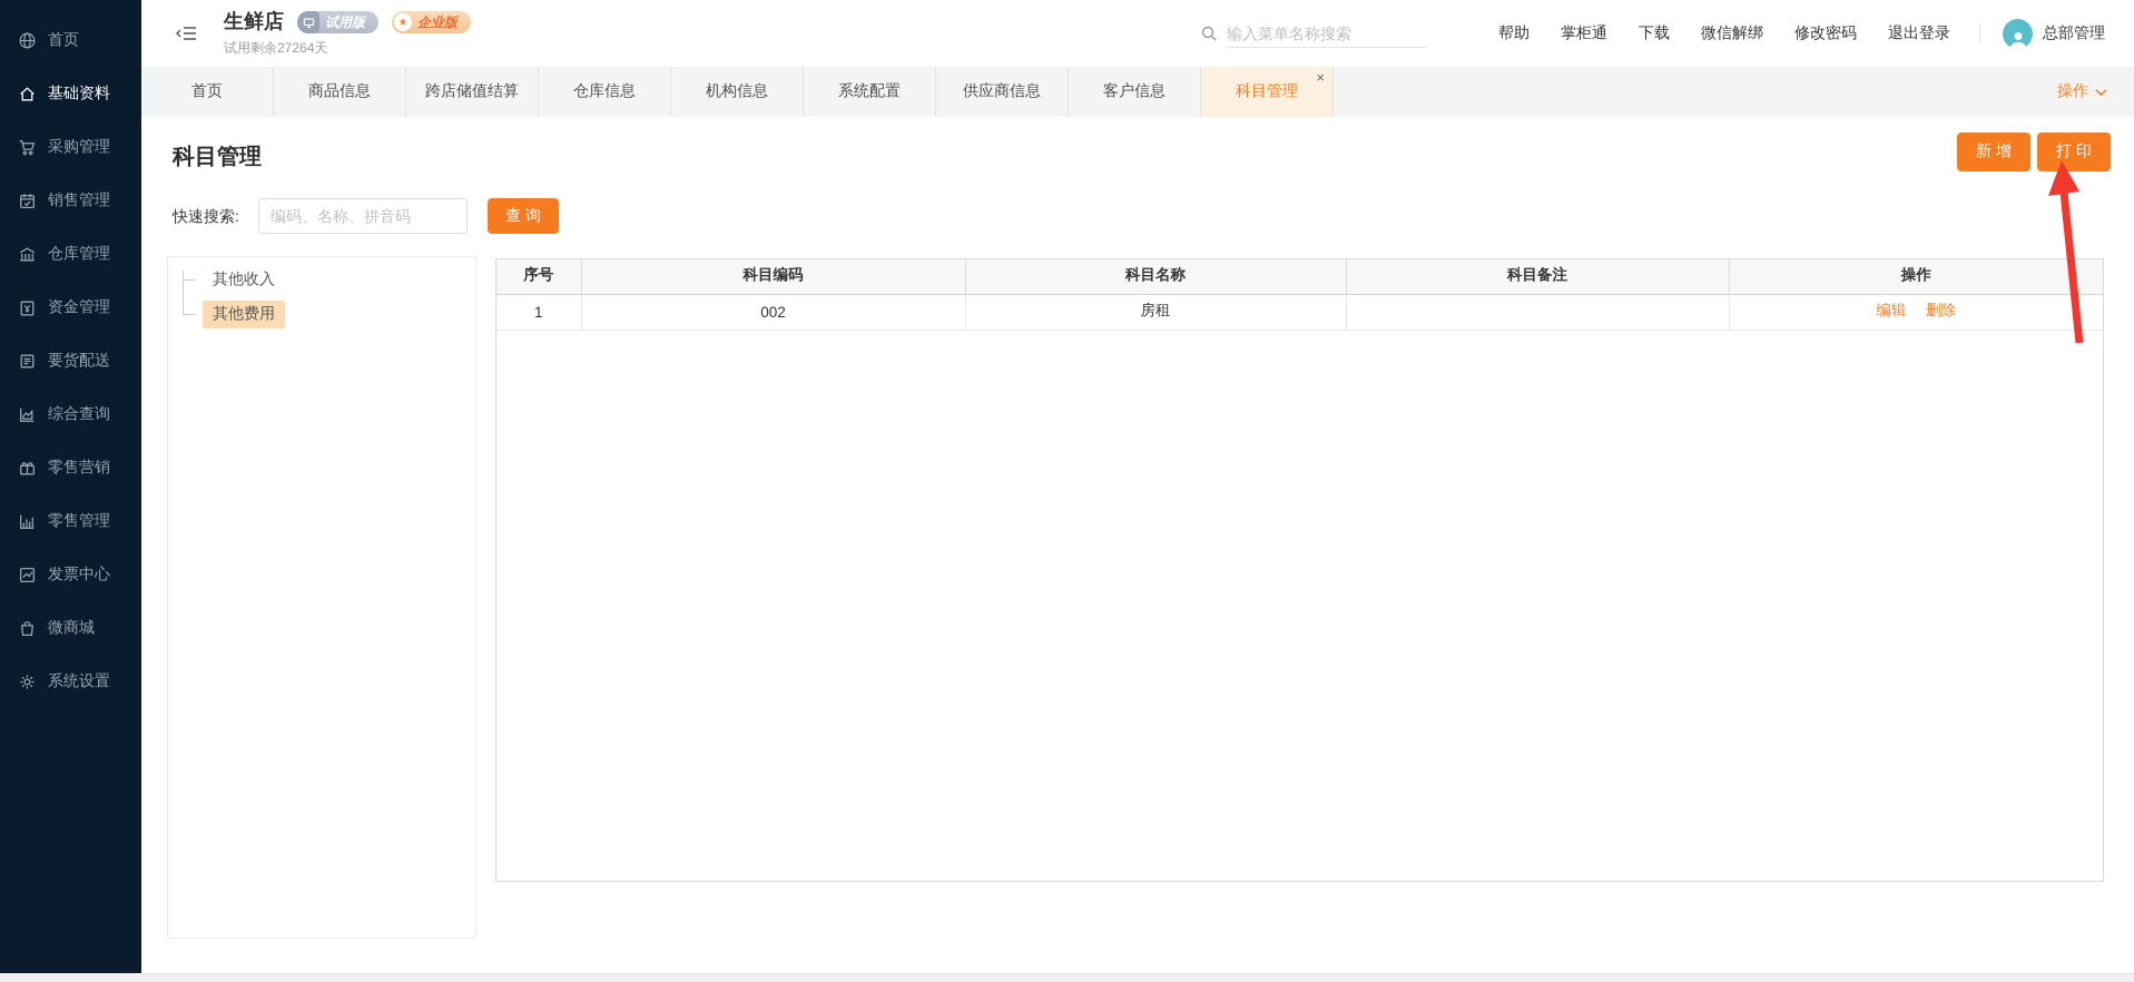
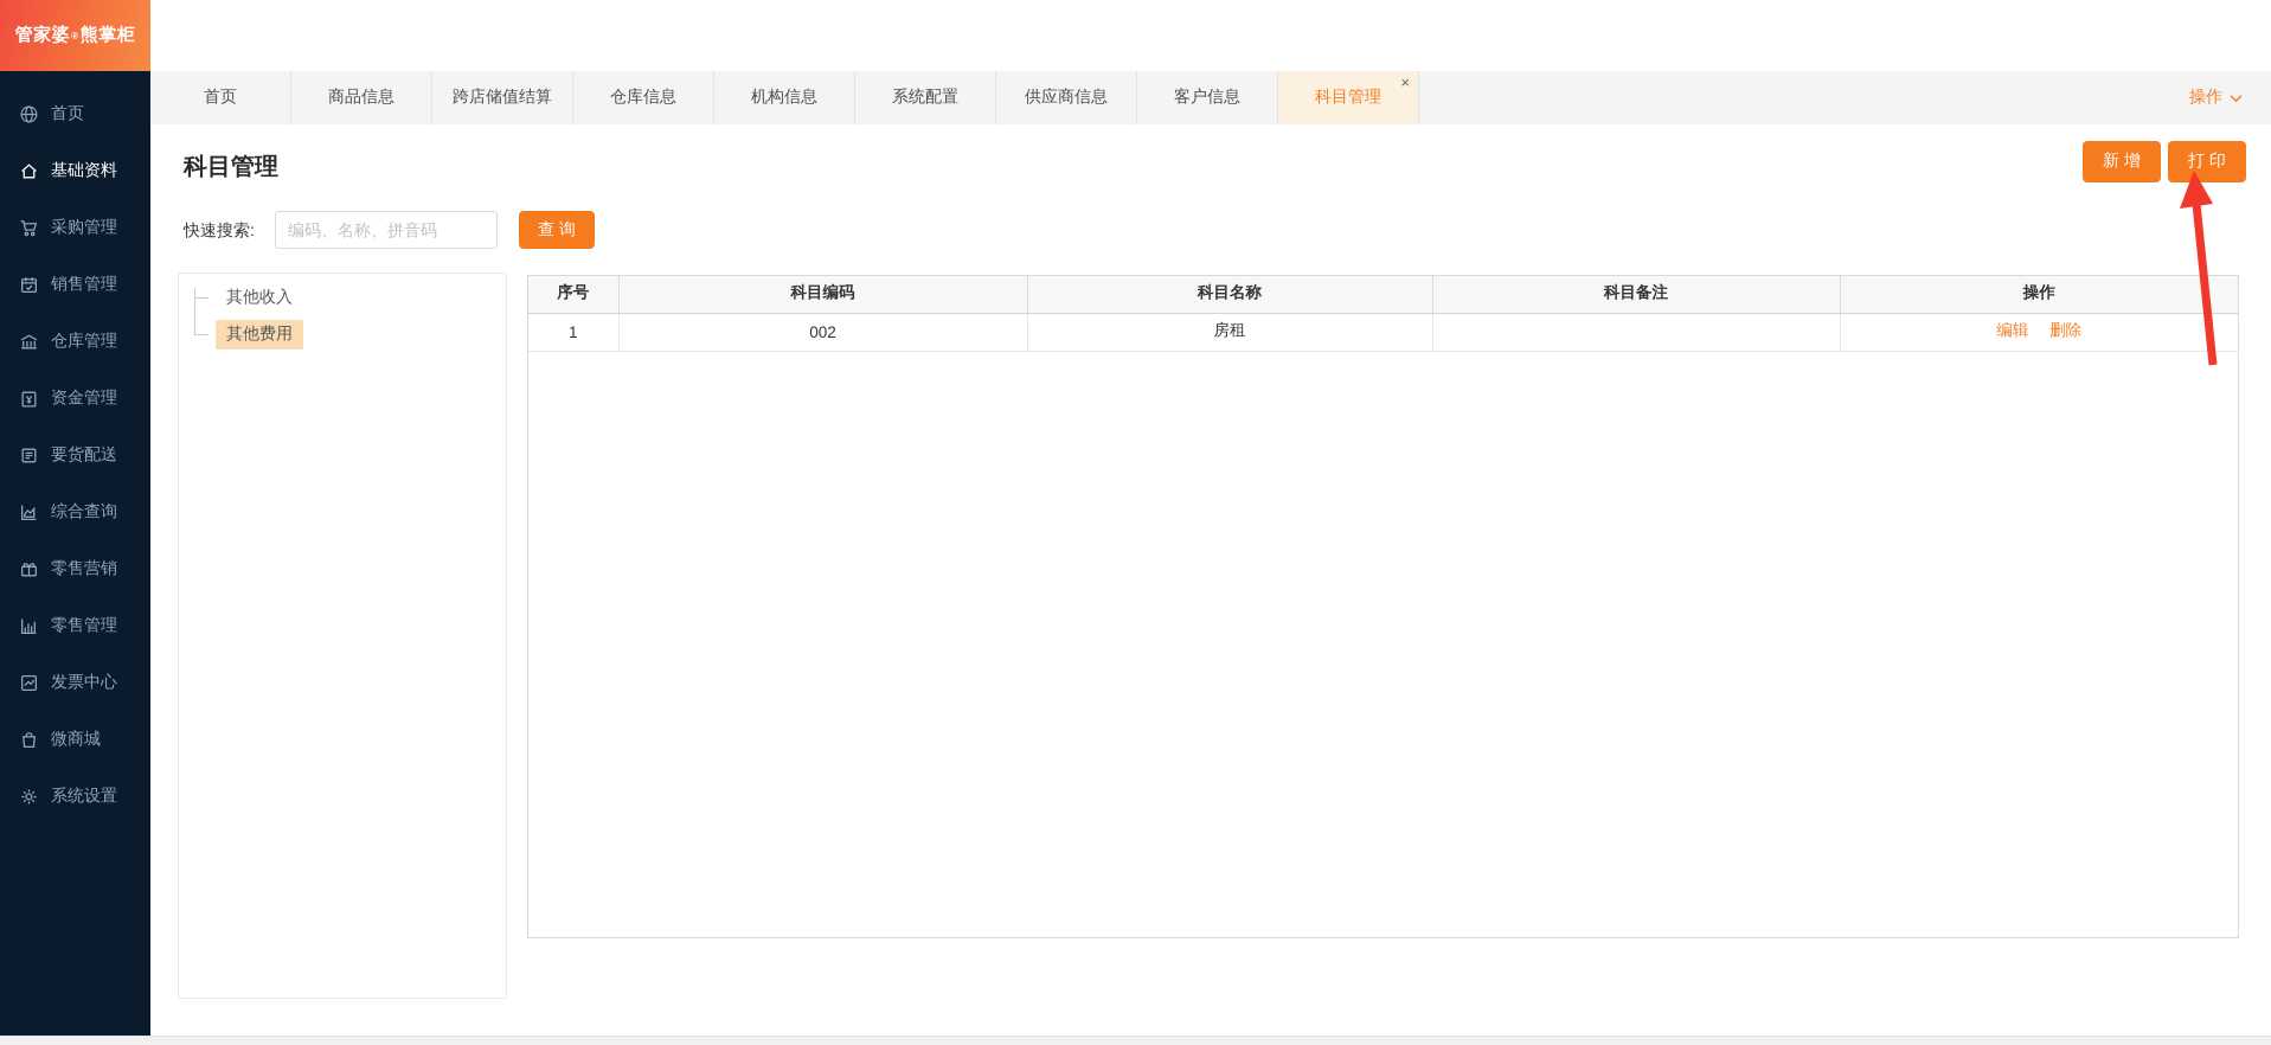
+ 管家婆
+ ®
+ 熊掌柜
  首页
  基础资料
  采购管理
  销售管理
  仓库管理
  资金管理
  要货配送
  综合查询
  零售营销
  零售管理
  发票中心
  微商城
  系统设置
- 生鲜店
- 试用版
- ★
- 企业版
- 试用剩余27264天
- 输入菜单名称搜索
- 帮助
- 掌柜通
- 下载
- 微信解绑
- 修改密码
- 退出登录
- 总部管理
  首页
  商品信息
  跨店储值结算
  仓库信息
  机构信息
  系统配置
  供应商信息
  客户信息
  科目管理
  ×
  操作
  科目管理
  新 增
  打 印
  快速搜索:
  编码、名称、拼音码
  查 询
  其他收入
  其他费用
  序号	科目编码	科目名称	科目备注	操作
  1	002	房租		编辑 删除
